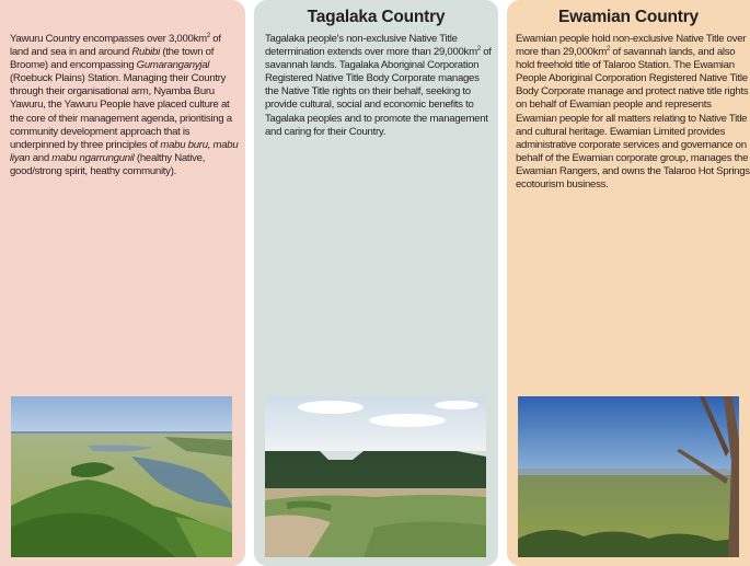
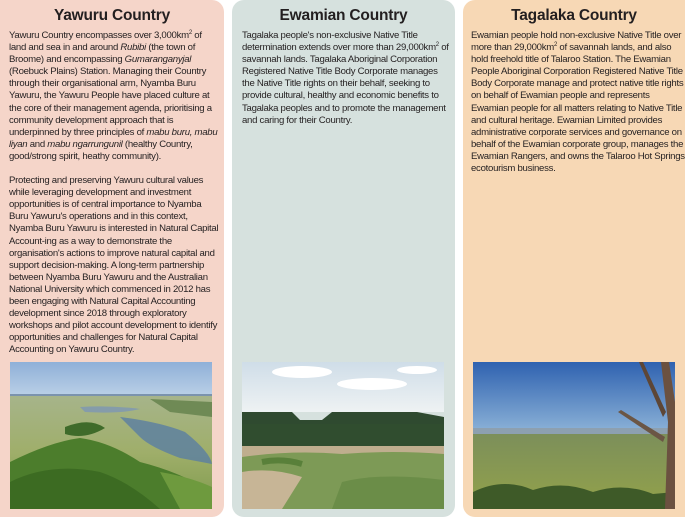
+ Yawuru Country
- Yawuru Country encompasses over 3,000km of land and sea in and around Rubibi (the town of Broome) and encompassing Gumaranganyjal (Roebuck Plains) Station. Managing their Country through their organisational arm, Nyamba Buru Yawuru, the Yawuru People have placed culture at the core of their management agenda, prioritising a community development approach that is underpinned by three principles of mabu buru, mabu liyan and mabu ngarrungunil (healthy Native, good/strong spirit, heathy community).
+ Yawuru Country encompasses over 3,000km of land and sea in and around Rubibi (the town of Broome) and encompassing Gumaranganyjal (Roebuck Plains) Station. Managing their Country through their organisational arm, Nyamba Buru Yawuru, the Yawuru People have placed culture at the core of their management agenda, prioritising a community development approach that is underpinned by three principles of mabu buru, mabu liyan and mabu ngarrungunil (healthy Country, good/strong spirit, heathy community).
+ Protecting and preserving Yawuru cultural values while leveraging development and investment opportunities is of central importance to Nyamba Buru Yawuru's operations and in this context, Nyamba Buru Yawuru is interested in Natural Capital Account-ing as a way to demonstrate the organisation's actions to improve natural capital and support decision-making. A long-term partnership between Nyamba Buru Yawuru and the Australian National University which commenced in 2012 has been engaging with Natural Capital Accounting development since 2018 through exploratory workshops and pilot account development to identify opportunities and challenges for Natural Capital Accounting on Yawuru Country.
- Tagalaka Country
+ Ewamian Country
- Tagalaka people's non-exclusive Native Title determination extends over more than 29,000km of savannah lands. Tagalaka Aboriginal Corporation Registered Native Title Body Corporate manages the Native Title rights on their behalf, seeking to provide cultural, social and economic benefits to Tagalaka peoples and to promote the management and caring for their Country.
+ Tagalaka people's non-exclusive Native Title determination extends over more than 29,000km of savannah lands. Tagalaka Aboriginal Corporation Registered Native Title Body Corporate manages the Native Title rights on their behalf, seeking to provide cultural, healthy and economic benefits to Tagalaka peoples and to promote the management and caring for their Country.
- Ewamian Country
+ Tagalaka Country
  Ewamian people hold non-exclusive Native Title over more than 29,000km of savannah lands, and also hold freehold title of Talaroo Station. The Ewamian People Aboriginal Corporation Registered Native Title Body Corporate manage and protect native title rights on behalf of Ewamian people and represents Ewamian people for all matters relating to Native Title and cultural heritage. Ewamian Limited provides administrative corporate services and governance on behalf of the Ewamian corporate group, manages the Ewamian Rangers, and owns the Talaroo Hot Springs ecotourism business.
